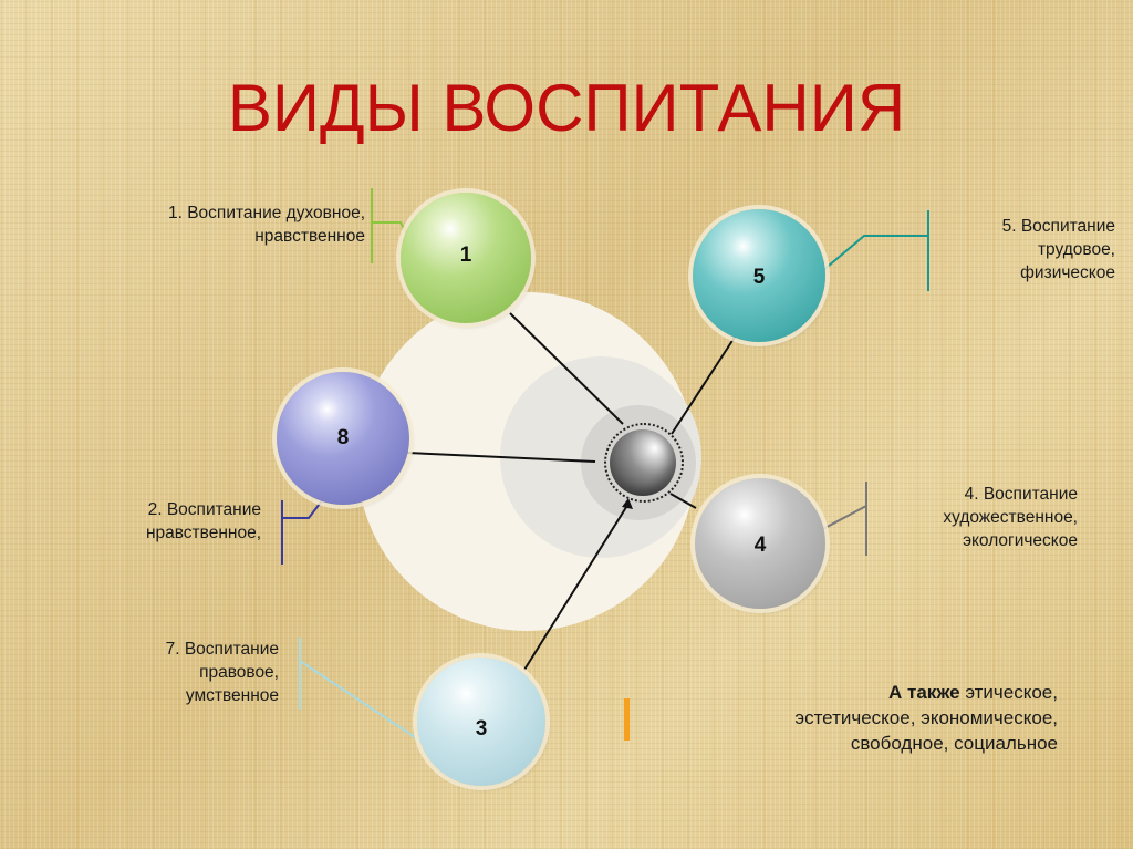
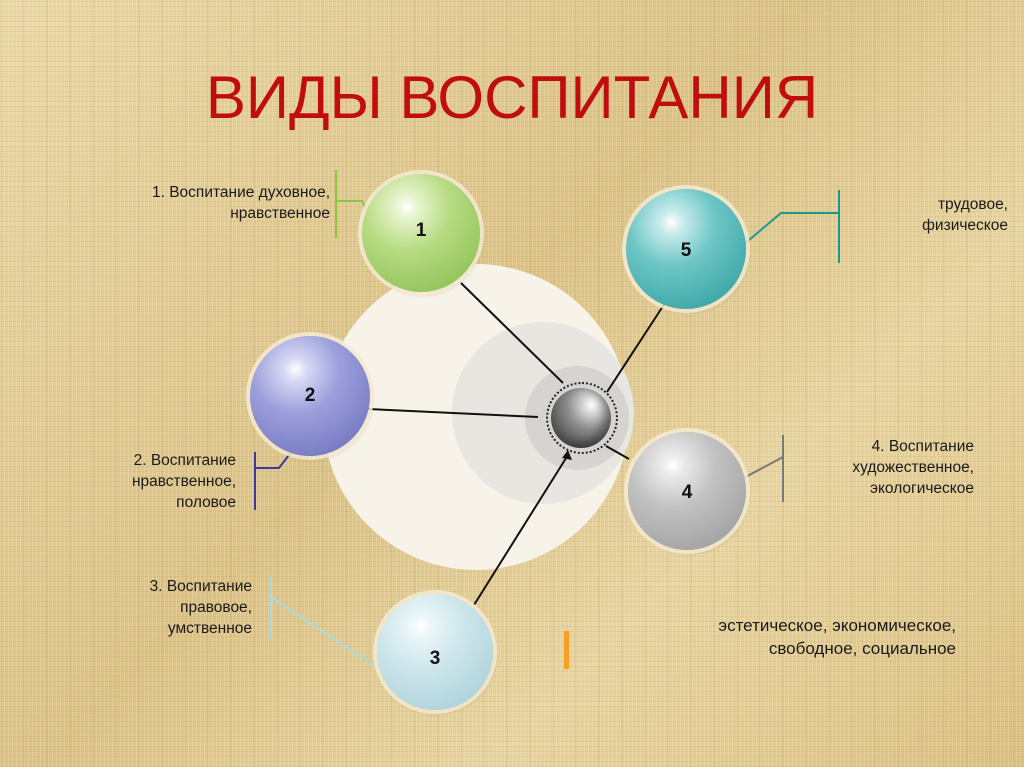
  ВИДЫ ВОСПИТАНИЯ
  1
  5
- 8
+ 2
  4
  3
  1. Воспитание духовное,
  нравственное
- 5. Воспитание
  трудовое,
  физическое
  2. Воспитание
  нравственное,
+ половое
  4. Воспитание
  художественное,
  экологическое
- 7. Воспитание
+ 3. Воспитание
  правовое,
  умственное
- А также этическое,
  эстетическое, экономическое,
  свободное, социальное
